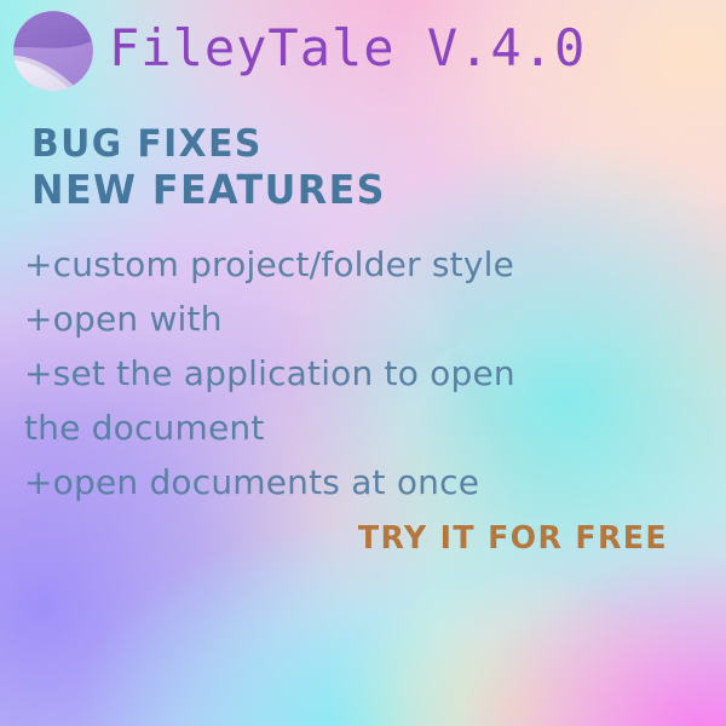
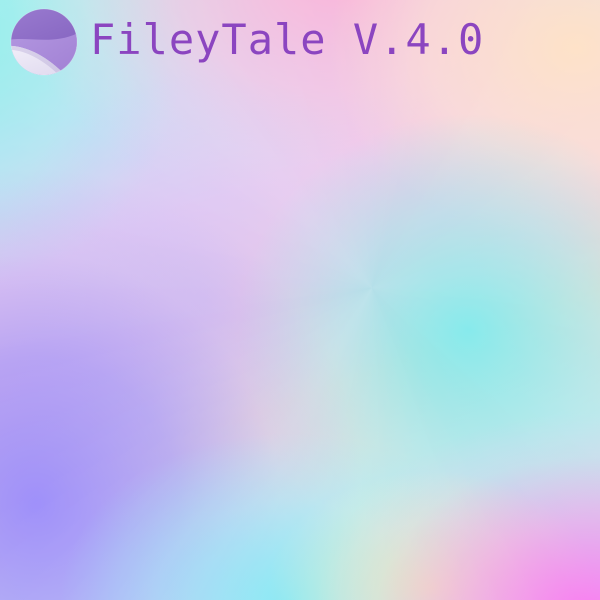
  FileyTale V.4.0
- BUG FIXES
- NEW FEATURES
- +custom project/folder style
- +open with
- +set the application to open
- the document
- +open documents at once
- TRY IT FOR FREE
